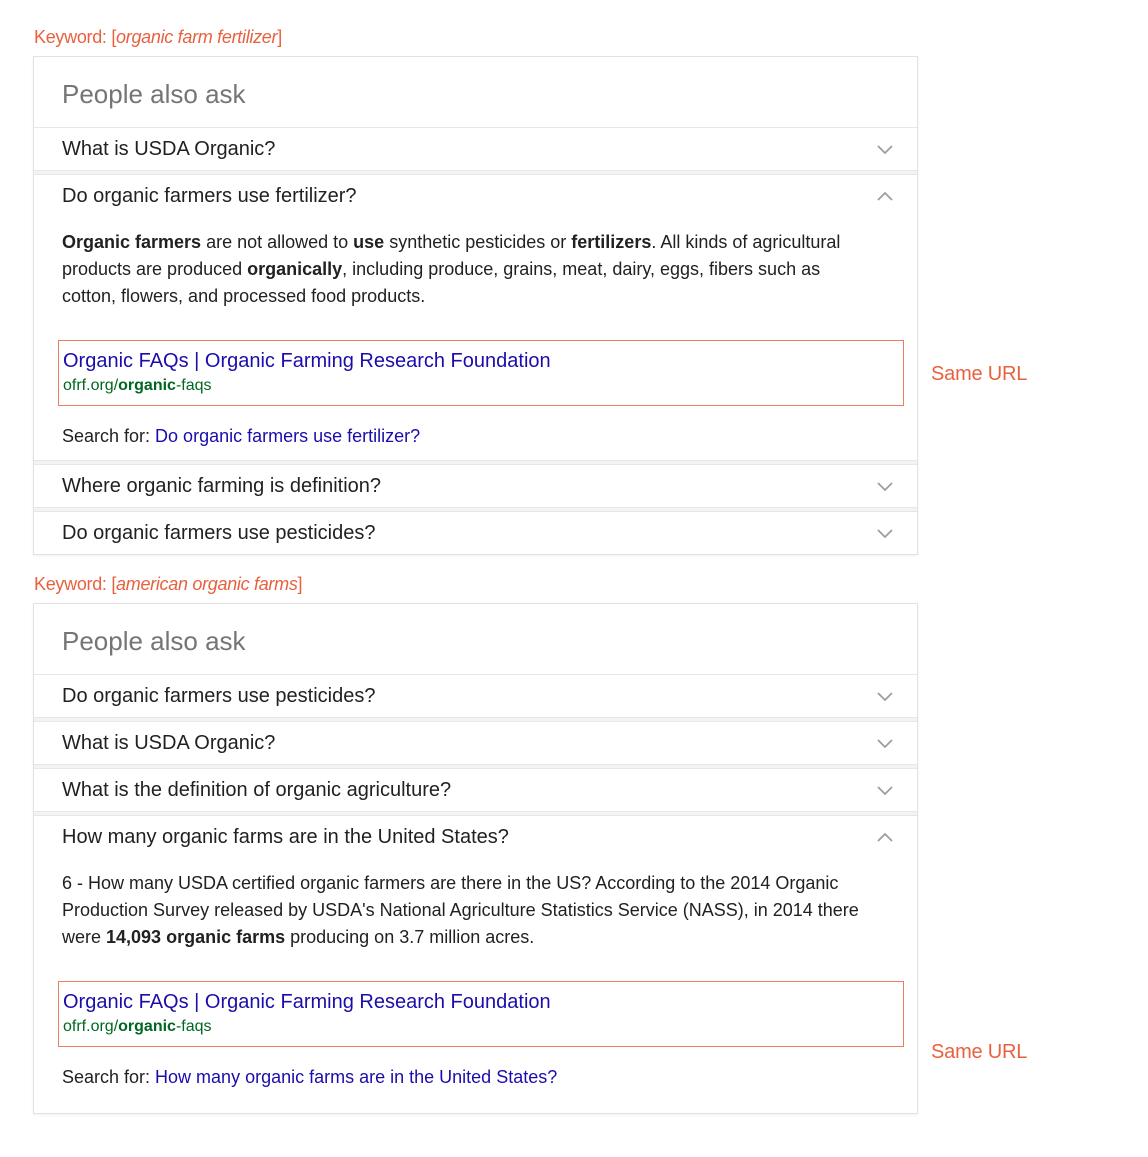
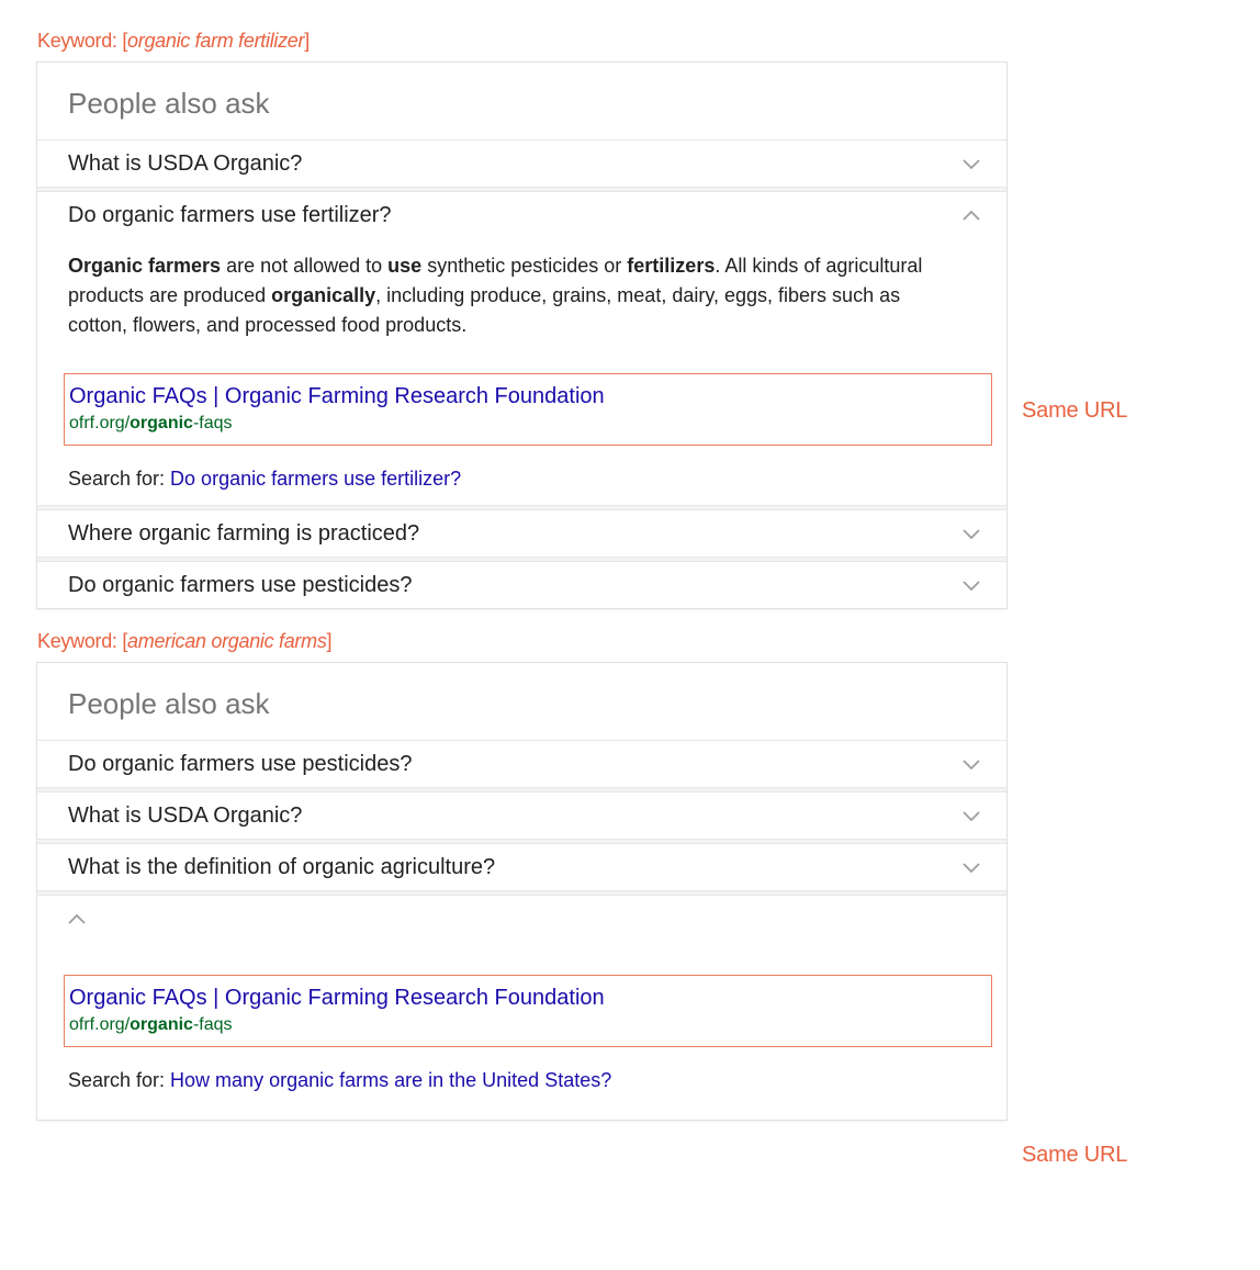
  Keyword: [organic farm fertilizer]
  People also ask
  What is USDA Organic?
  Do organic farmers use fertilizer?
  Organic farmers are not allowed to use synthetic pesticides or fertilizers. All kinds of agricultural products are produced organically, including produce, grains, meat, dairy, eggs, fibers such as cotton, flowers, and processed food products.
  Organic FAQs | Organic Farming Research Foundation
  ofrf.org/organic-faqs
  Search for: Do organic farmers use fertilizer?
- Where organic farming is definition?
+ Where organic farming is practiced?
  Do organic farmers use pesticides?
  Keyword: [american organic farms]
  People also ask
  Do organic farmers use pesticides?
  What is USDA Organic?
  What is the definition of organic agriculture?
- How many organic farms are in the United States?
- 6 - How many USDA certified organic farmers are there in the US? According to the 2014 Organic Production Survey released by USDA's National Agriculture Statistics Service (NASS), in 2014 there were 14,093 organic farms producing on 3.7 million acres.
  Organic FAQs | Organic Farming Research Foundation
  ofrf.org/organic-faqs
  Search for: How many organic farms are in the United States?
  Same URL
  Same URL
